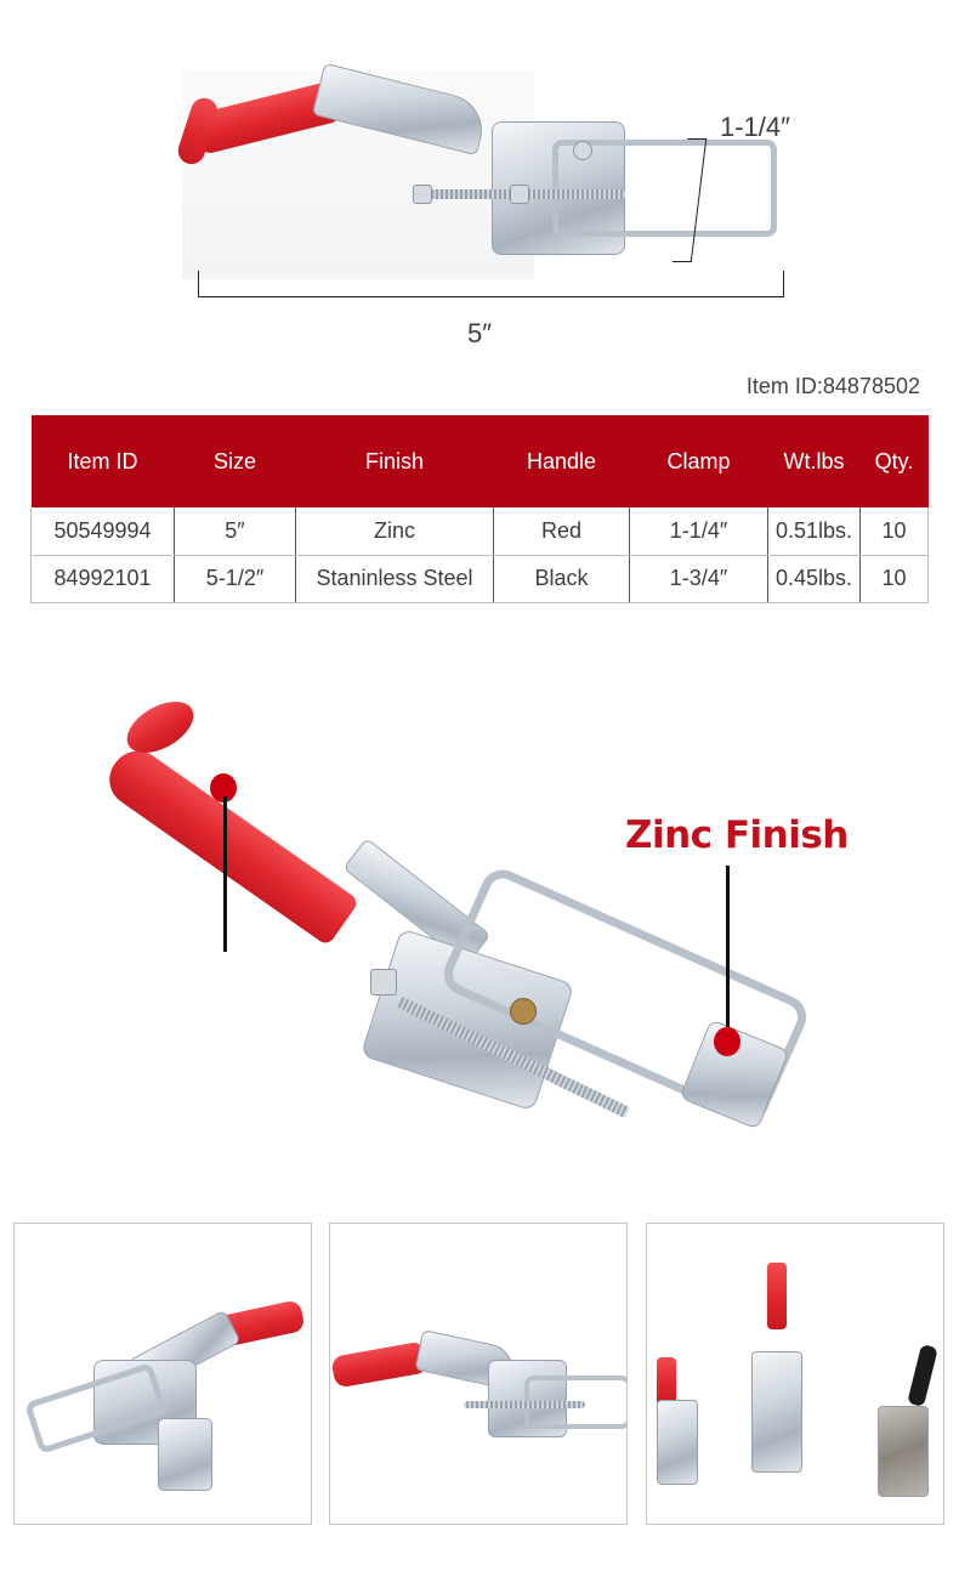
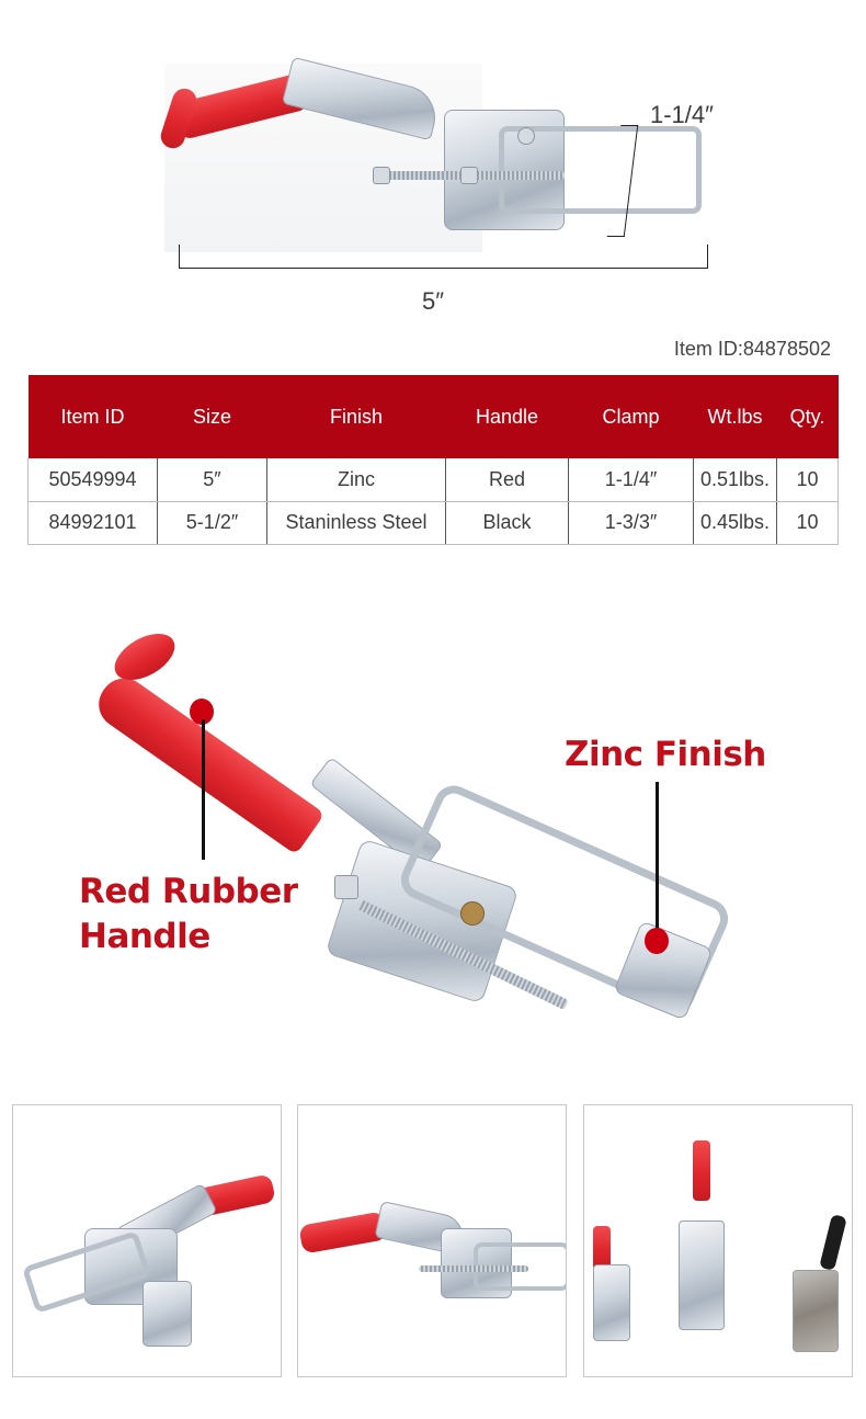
  1-1/4″
  5″
  Item ID:84878502
  Item ID	Size	Finish	Handle	Clamp	Wt.lbs	Qty.
  50549994	5″	Zinc	Red	1-1/4″	0.51lbs.	10
- 84992101	5-1/2″	Staninless Steel	Black	1-3/4″	0.45lbs.	10
+ 84992101	5-1/2″	Staninless Steel	Black	1-3/3″	0.45lbs.	10
+ Red Rubber
+ Handle
  Zinc Finish
